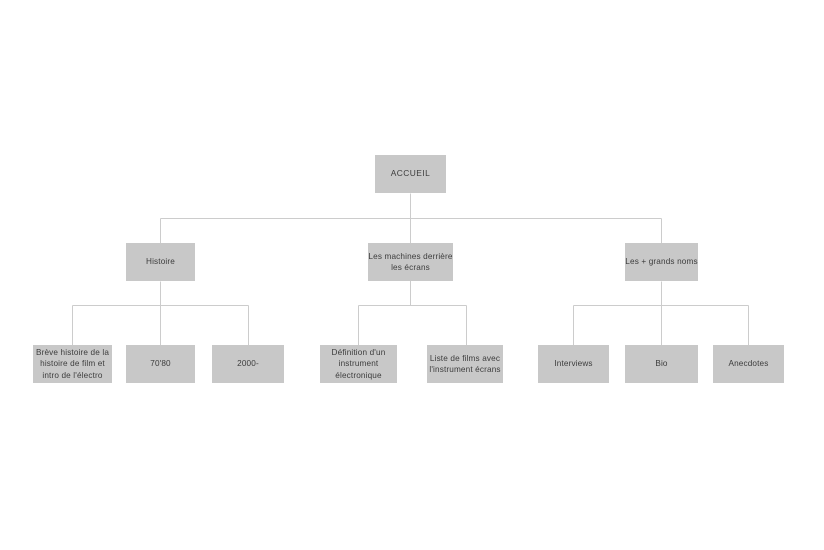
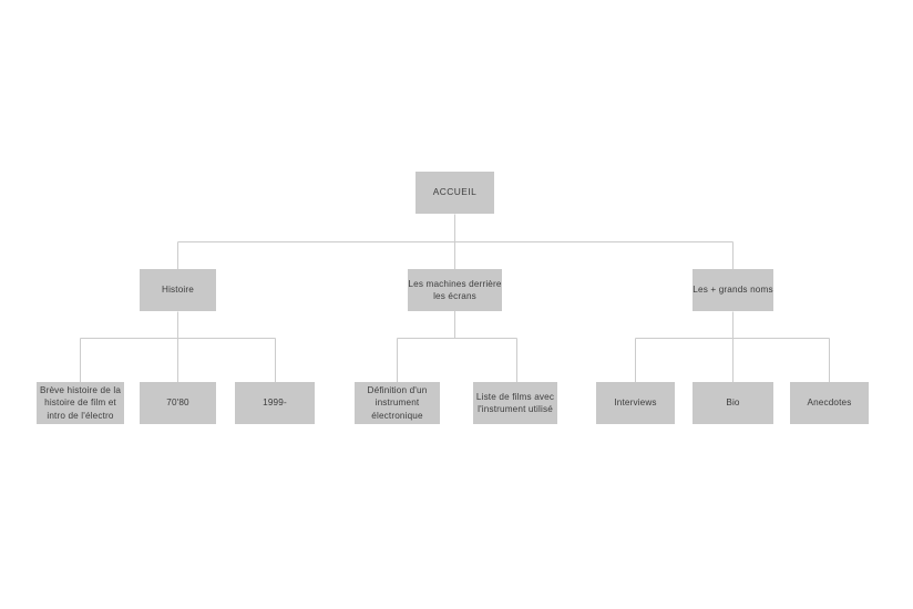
  ACCUEIL
  Histoire
  Les machines derrière les écrans
  Les + grands noms
  Brève histoire de la histoire de film et intro de l'électro
  70'80
- 2000-
+ 1999-
  Définition d'un instrument électronique
- Liste de films avec l'instrument écrans
+ Liste de films avec l'instrument utilisé
  Interviews
  Bio
  Anecdotes
